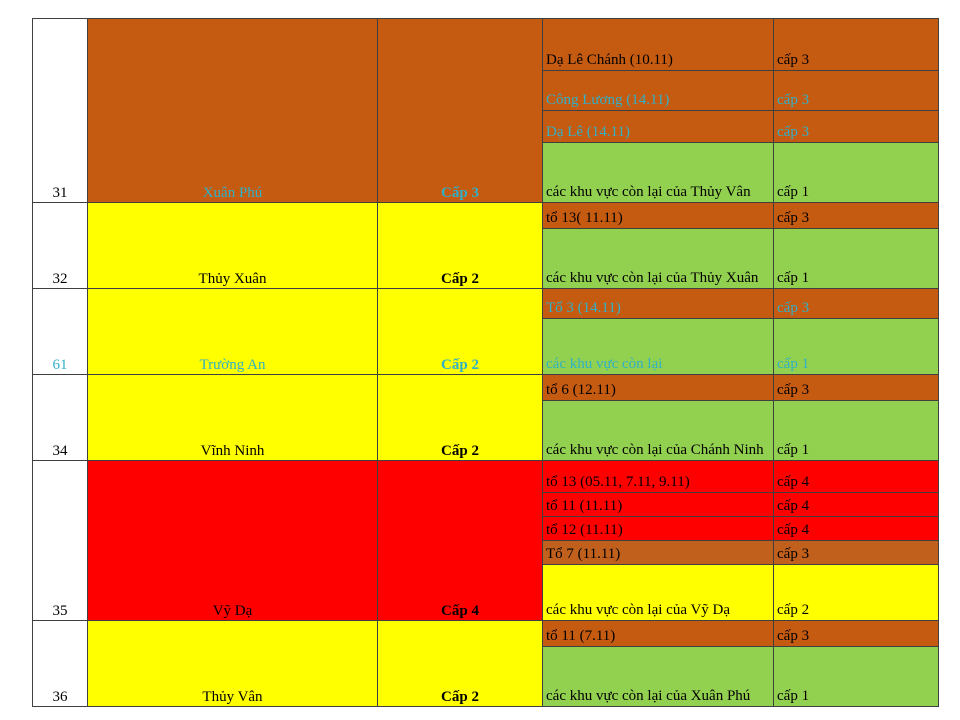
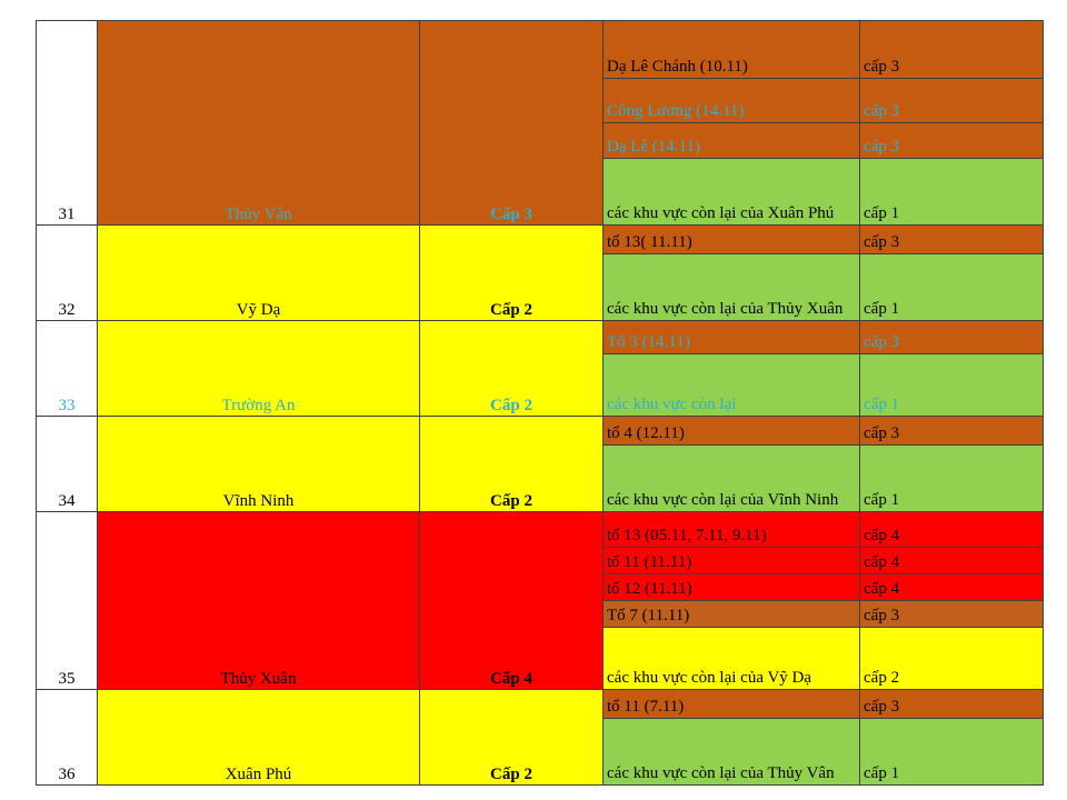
- 31	Xuân Phú	Cấp 3	Dạ Lê Chánh (10.11)	cấp 3
+ 31	Thủy Vân	Cấp 3	Dạ Lê Chánh (10.11)	cấp 3
  Công Lương (14.11)	cấp 3
  Dạ Lê (14.11)	cấp 3
- các khu vực còn lại của Thủy Vân	cấp 1
+ các khu vực còn lại của Xuân Phú	cấp 1
- 32	Thủy Xuân	Cấp 2	tổ 13( 11.11)	cấp 3
+ 32	Vỹ Dạ	Cấp 2	tổ 13( 11.11)	cấp 3
  các khu vực còn lại của Thủy Xuân	cấp 1
- 61	Trường An	Cấp 2	Tổ 3 (14.11)	cấp 3
+ 33	Trường An	Cấp 2	Tổ 3 (14.11)	cấp 3
  các khu vực còn lại	cấp 1
- 34	Vĩnh Ninh	Cấp 2	tổ 6 (12.11)	cấp 3
+ 34	Vĩnh Ninh	Cấp 2	tổ 4 (12.11)	cấp 3
- các khu vực còn lại của Chánh Ninh	cấp 1
+ các khu vực còn lại của Vĩnh Ninh	cấp 1
- 35	Vỹ Dạ	Cấp 4	tổ 13 (05.11, 7.11, 9.11)	cấp 4
+ 35	Thủy Xuân	Cấp 4	tổ 13 (05.11, 7.11, 9.11)	cấp 4
  tổ 11 (11.11)	cấp 4
  tổ 12 (11.11)	cấp 4
  Tổ 7 (11.11)	cấp 3
  các khu vực còn lại của Vỹ Dạ	cấp 2
- 36	Thủy Vân	Cấp 2	tổ 11 (7.11)	cấp 3
+ 36	Xuân Phú	Cấp 2	tổ 11 (7.11)	cấp 3
- các khu vực còn lại của Xuân Phú	cấp 1
+ các khu vực còn lại của Thủy Vân	cấp 1
